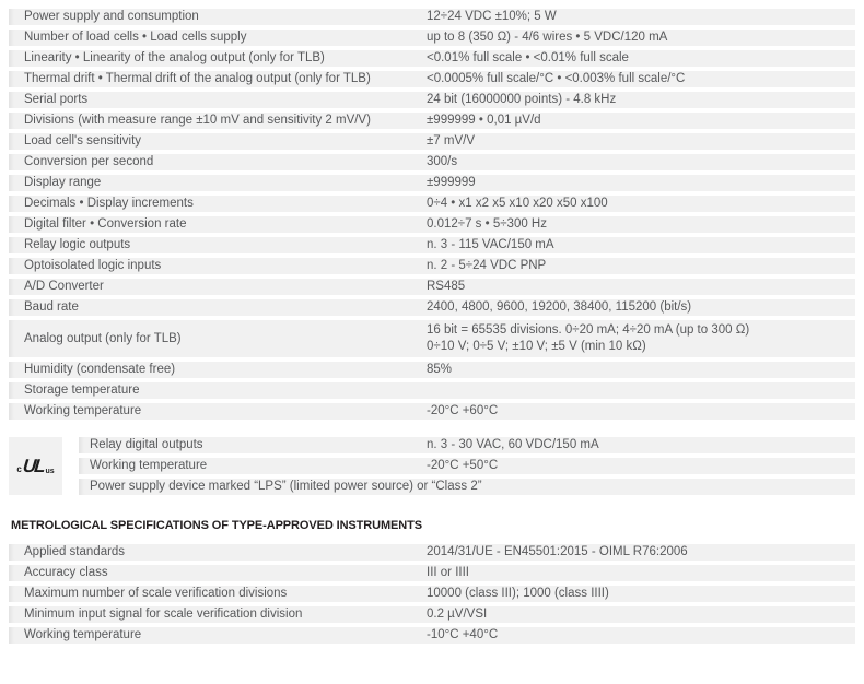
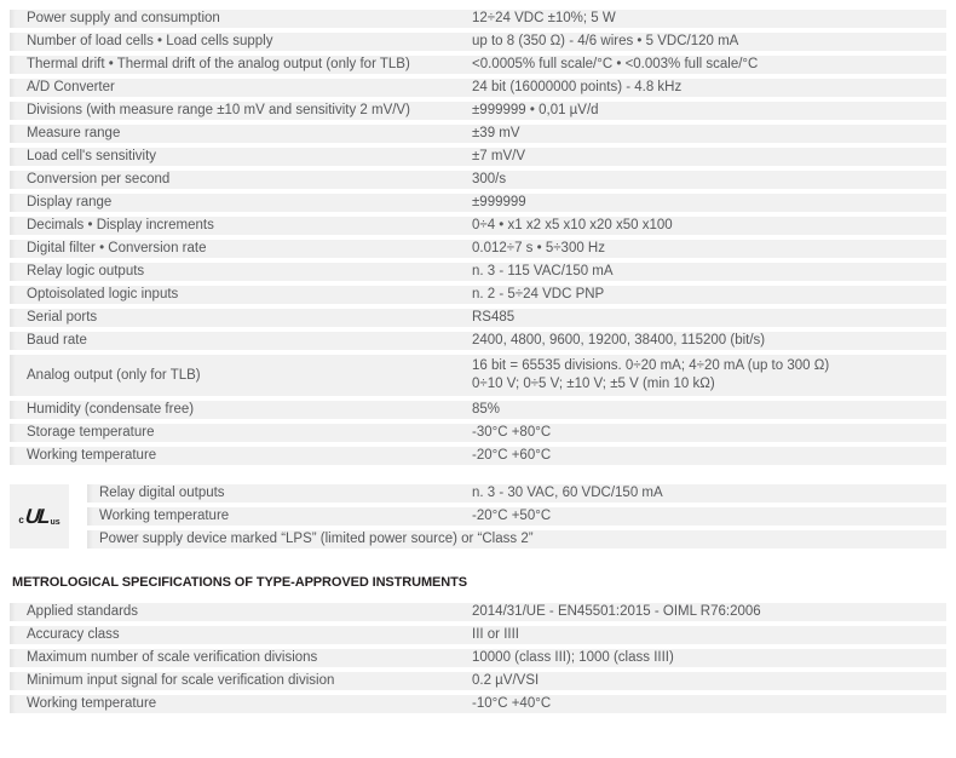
  Power supply and consumption
  12÷24 VDC ±10%; 5 W
  Number of load cells • Load cells supply
  up to 8 (350 Ω) - 4/6 wires • 5 VDC/120 mA
- Linearity • Linearity of the analog output (only for TLB)
- <0.01% full scale • <0.01% full scale
  Thermal drift • Thermal drift of the analog output (only for TLB)
  <0.0005% full scale/°C • <0.003% full scale/°C
- Serial ports
+ A/D Converter
  24 bit (16000000 points) - 4.8 kHz
  Divisions (with measure range ±10 mV and sensitivity 2 mV/V)
  ±999999 • 0,01 µV/d
+ Measure range
+ ±39 mV
  Load cell's sensitivity
  ±7 mV/V
  Conversion per second
  300/s
  Display range
  ±999999
  Decimals • Display increments
  0÷4 • x1 x2 x5 x10 x20 x50 x100
  Digital filter • Conversion rate
  0.012÷7 s • 5÷300 Hz
  Relay logic outputs
  n. 3 - 115 VAC/150 mA
  Optoisolated logic inputs
  n. 2 - 5÷24 VDC PNP
- A/D Converter
+ Serial ports
  RS485
  Baud rate
  2400, 4800, 9600, 19200, 38400, 115200 (bit/s)
  Analog output (only for TLB)
  16 bit = 65535 divisions. 0÷20 mA; 4÷20 mA (up to 300 Ω)
  0÷10 V; 0÷5 V; ±10 V; ±5 V (min 10 kΩ)
  Humidity (condensate free)
  85%
  Storage temperature
+ -30°C +80°C
  Working temperature
  -20°C +60°C
  c
  Relay digital outputs
  n. 3 - 30 VAC, 60 VDC/150 mA
  Working temperature
  -20°C +50°C
  Power supply device marked “LPS” (limited power source) or “Class 2”
  METROLOGICAL SPECIFICATIONS OF TYPE-APPROVED INSTRUMENTS
  Applied standards
  2014/31/UE - EN45501:2015 - OIML R76:2006
  Accuracy class
  III or IIII
  Maximum number of scale verification divisions
  10000 (class III); 1000 (class IIII)
  Minimum input signal for scale verification division
  0.2 µV/VSI
  Working temperature
  -10°C +40°C
